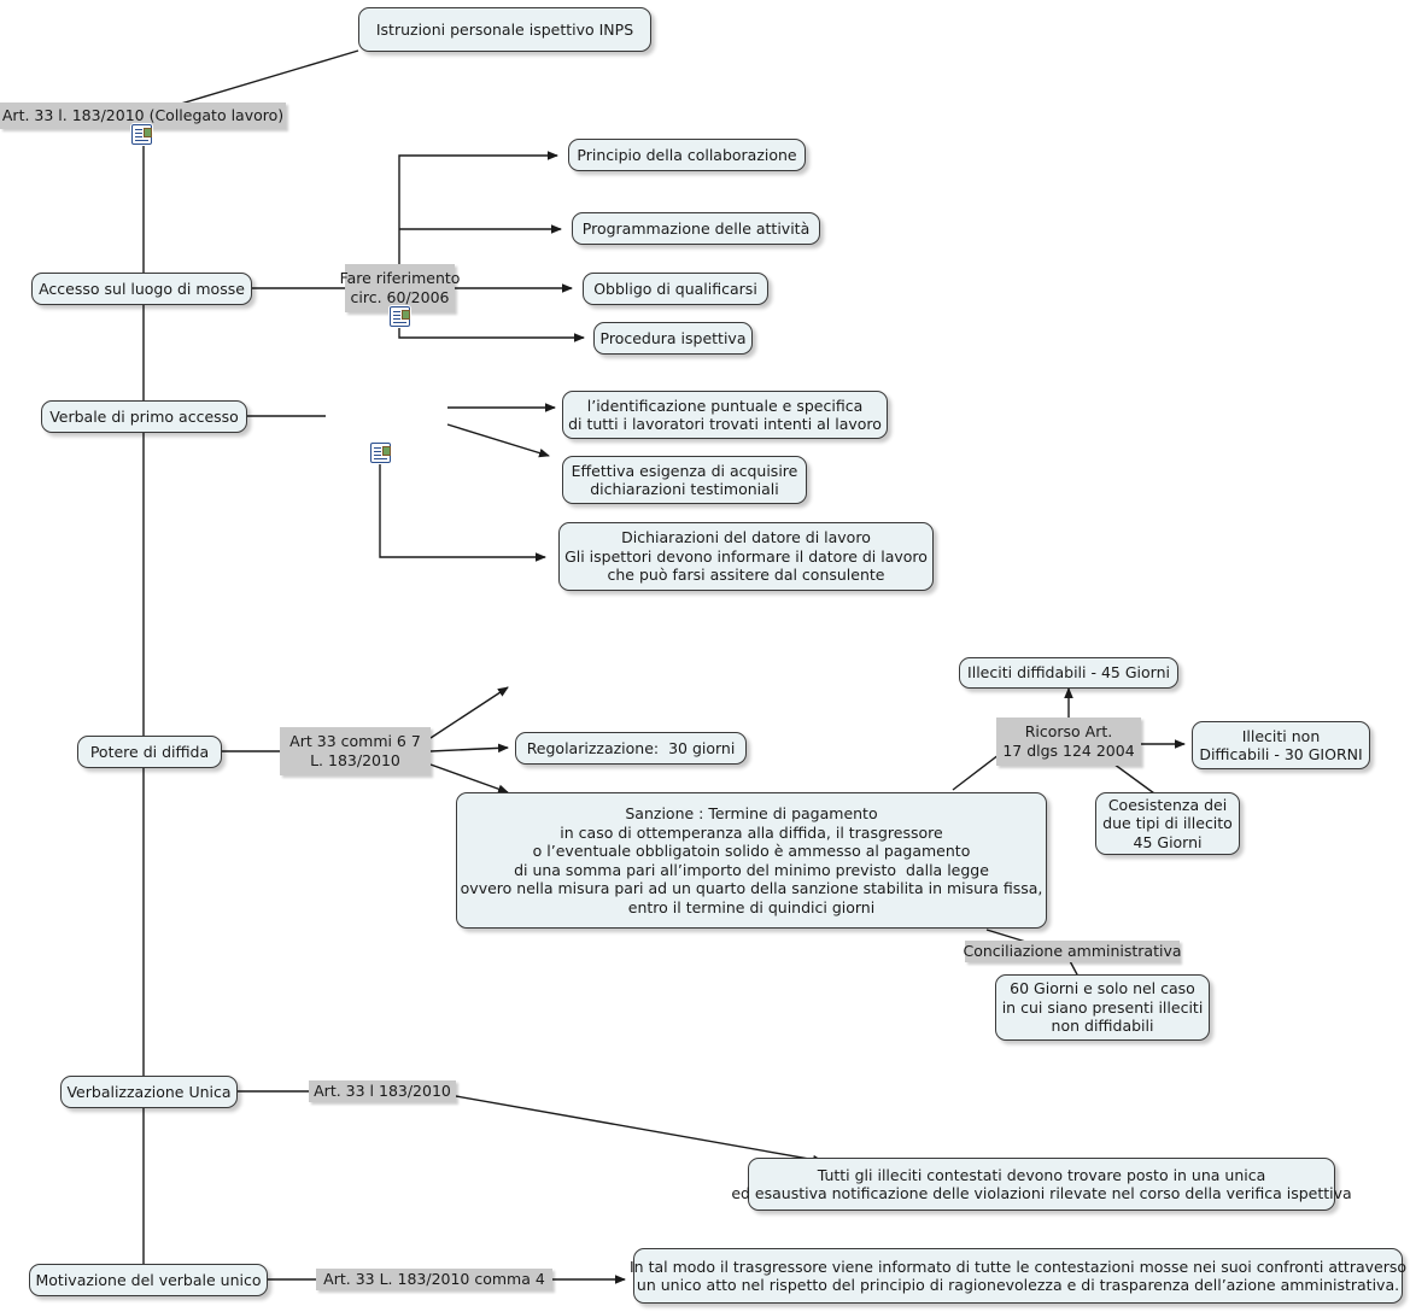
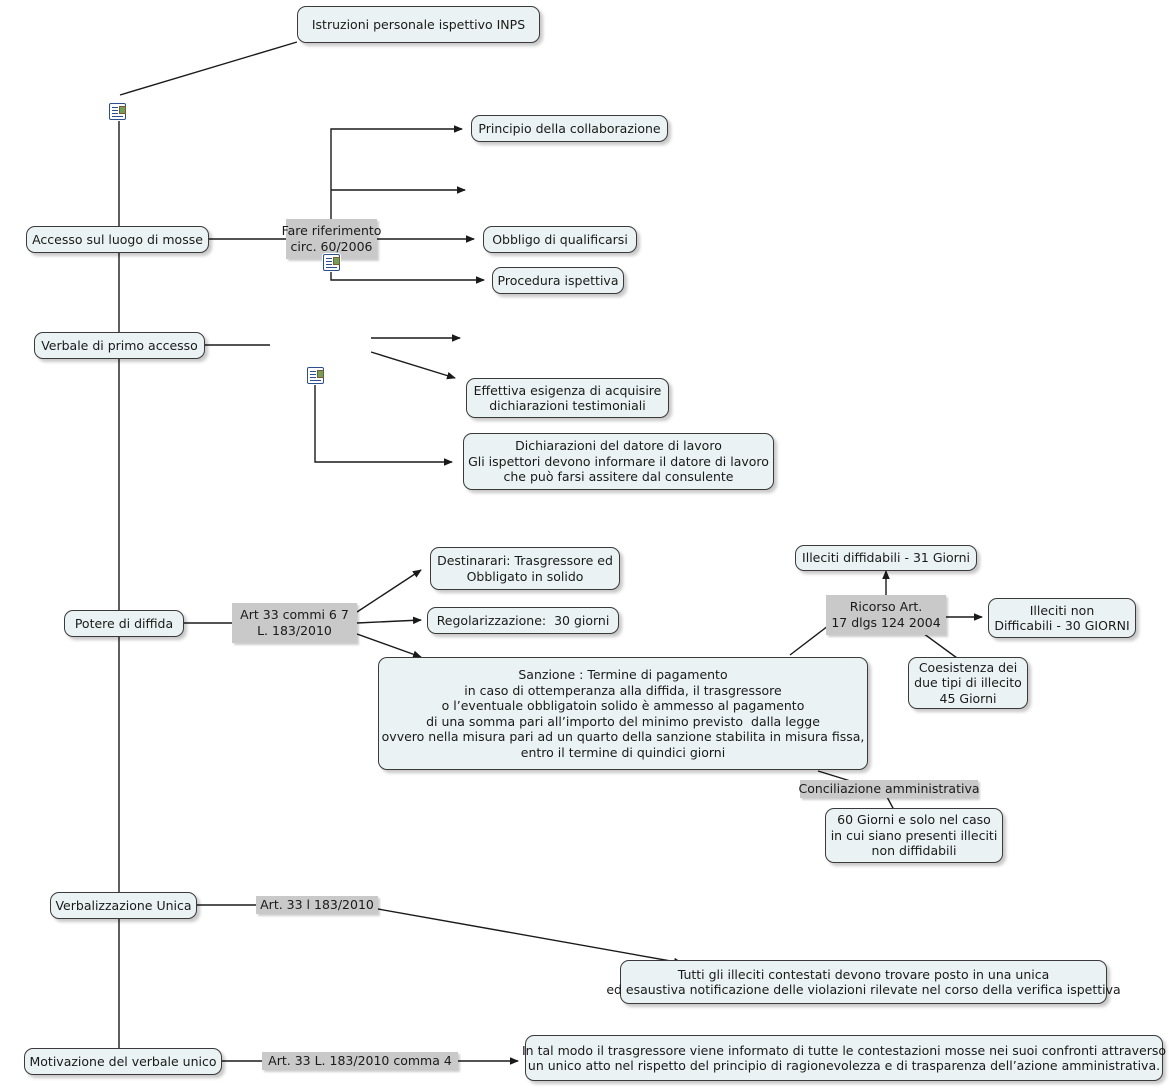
  Istruzioni personale ispettivo INPS
- Art. 33 l. 183/2010 (Collegato lavoro)
  Accesso sul luogo di mosse
  Fare riferimento
  circ. 60/2006
  Principio della collaborazione
- Programmazione delle attività
  Obbligo di qualificarsi
  Procedura ispettiva
  Verbale di primo accesso
- l’identificazione puntuale e specifica
- di tutti i lavoratori trovati intenti al lavoro
  Effettiva esigenza di acquisire
  dichiarazioni testimoniali
  Dichiarazioni del datore di lavoro
  Gli ispettori devono informare il datore di lavoro
  che può farsi assitere dal consulente
  Potere di diffida
  Art 33 commi 6 7
  L. 183/2010
+ Destinarari: Trasgressore ed
+ Obbligato in solido
  Regolarizzazione: 30 giorni
  Sanzione : Termine di pagamento
  in caso di ottemperanza alla diffida, il trasgressore
  o l’eventuale obbligatoin solido è ammesso al pagamento
  di una somma pari all’importo del minimo previsto dalla legge
  ovvero nella misura pari ad un quarto della sanzione stabilita in misura fissa,
  entro il termine di quindici giorni
- Illeciti diffidabili - 45 Giorni
+ Illeciti diffidabili - 31 Giorni
  Ricorso Art.
  17 dlgs 124 2004
  Illeciti non
  Difficabili - 30 GIORNI
  Coesistenza dei
  due tipi di illecito
  45 Giorni
  Conciliazione amministrativa
  60 Giorni e solo nel caso
  in cui siano presenti illeciti
  non diffidabili
  Verbalizzazione Unica
  Art. 33 l 183/2010
  Tutti gli illeciti contestati devono trovare posto in una unica
  ed esaustiva notificazione delle violazioni rilevate nel corso della verifica ispettiva
  Motivazione del verbale unico
  Art. 33 L. 183/2010 comma 4
  In tal modo il trasgressore viene informato di tutte le contestazioni mosse nei suoi confronti attraverso
  un unico atto nel rispetto del principio di ragionevolezza e di trasparenza dell’azione amministrativa.
